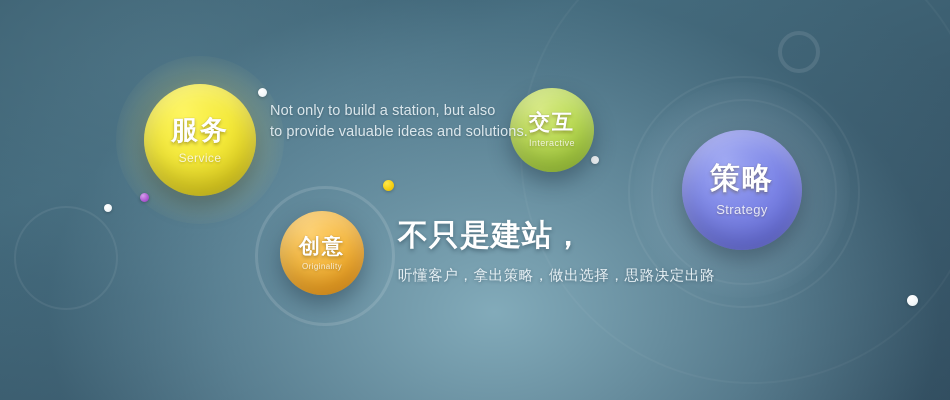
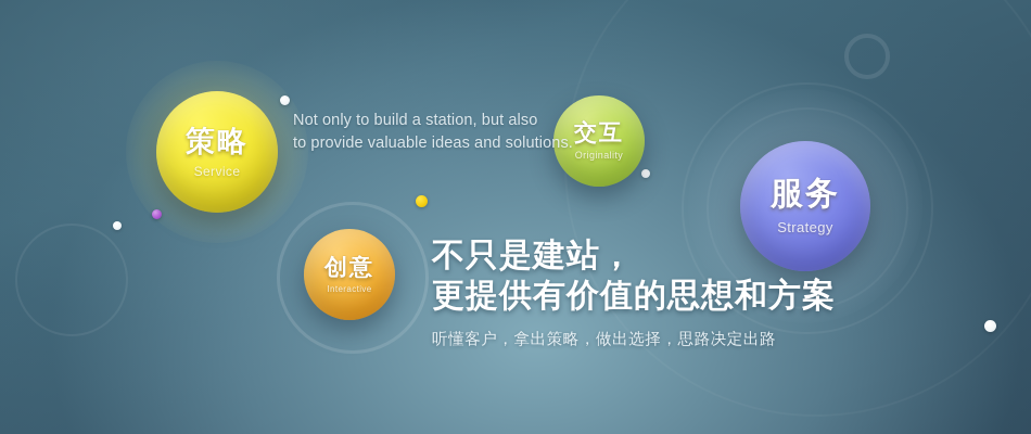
- 服务
+ 策略
  Service
  交互
- Interactive
+ Originality
  创意
- Originality
+ Interactive
- 策略
+ 服务
  Strategy
  Not only to build a station, but also
  to provide valuable ideas and solutions.
  不只是建站，
+ 更提供有价值的思想和方案
  听懂客户，拿出策略，做出选择，思路决定出路
